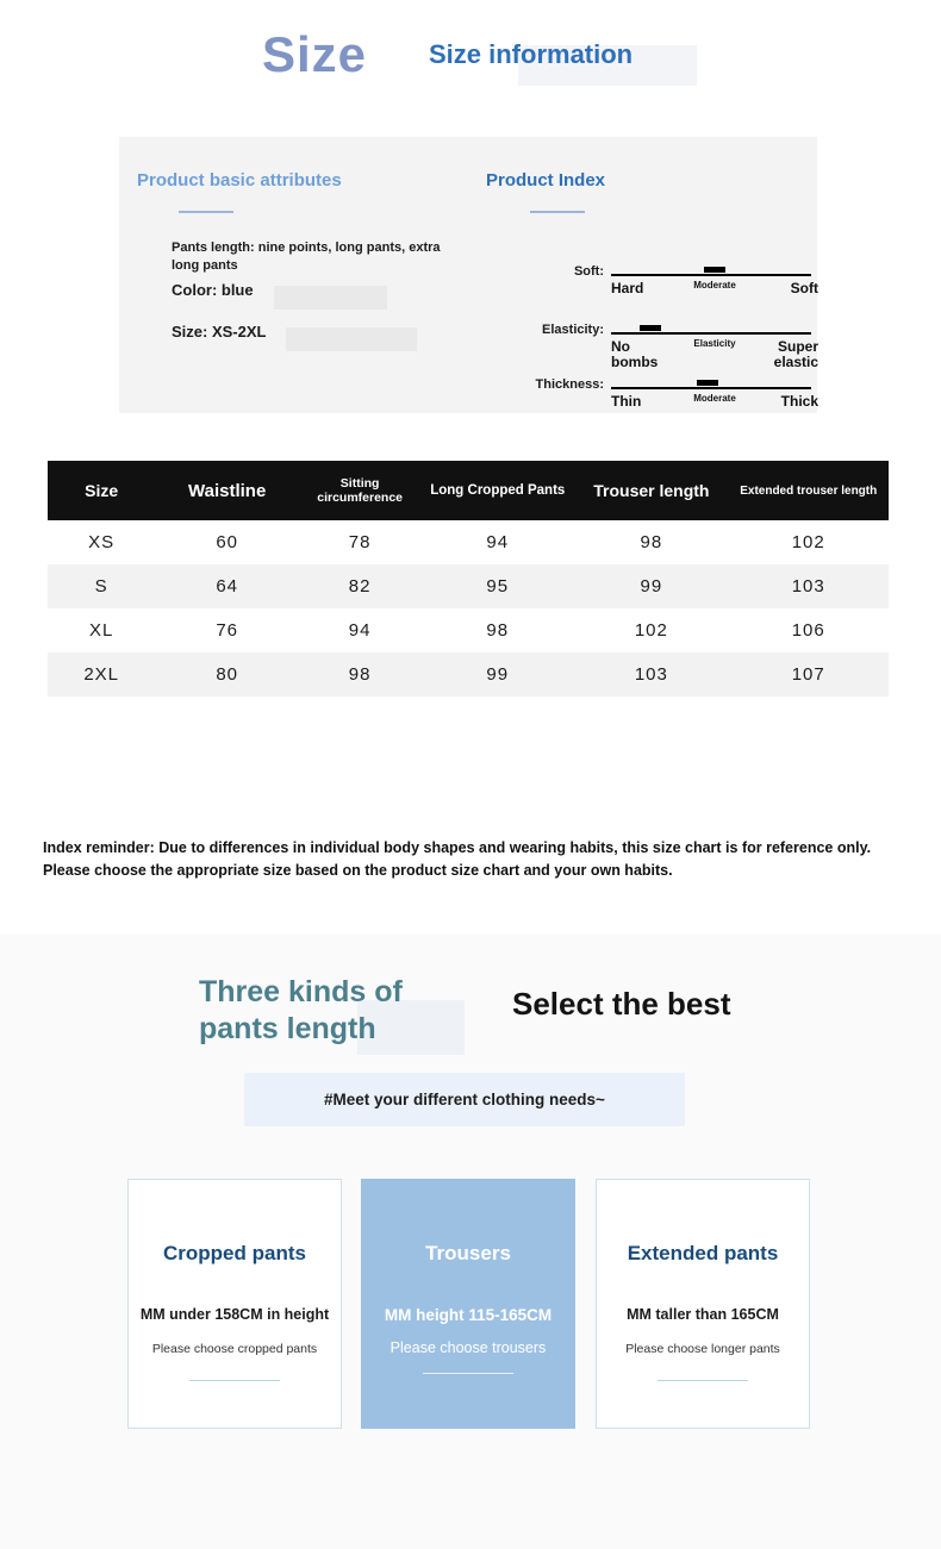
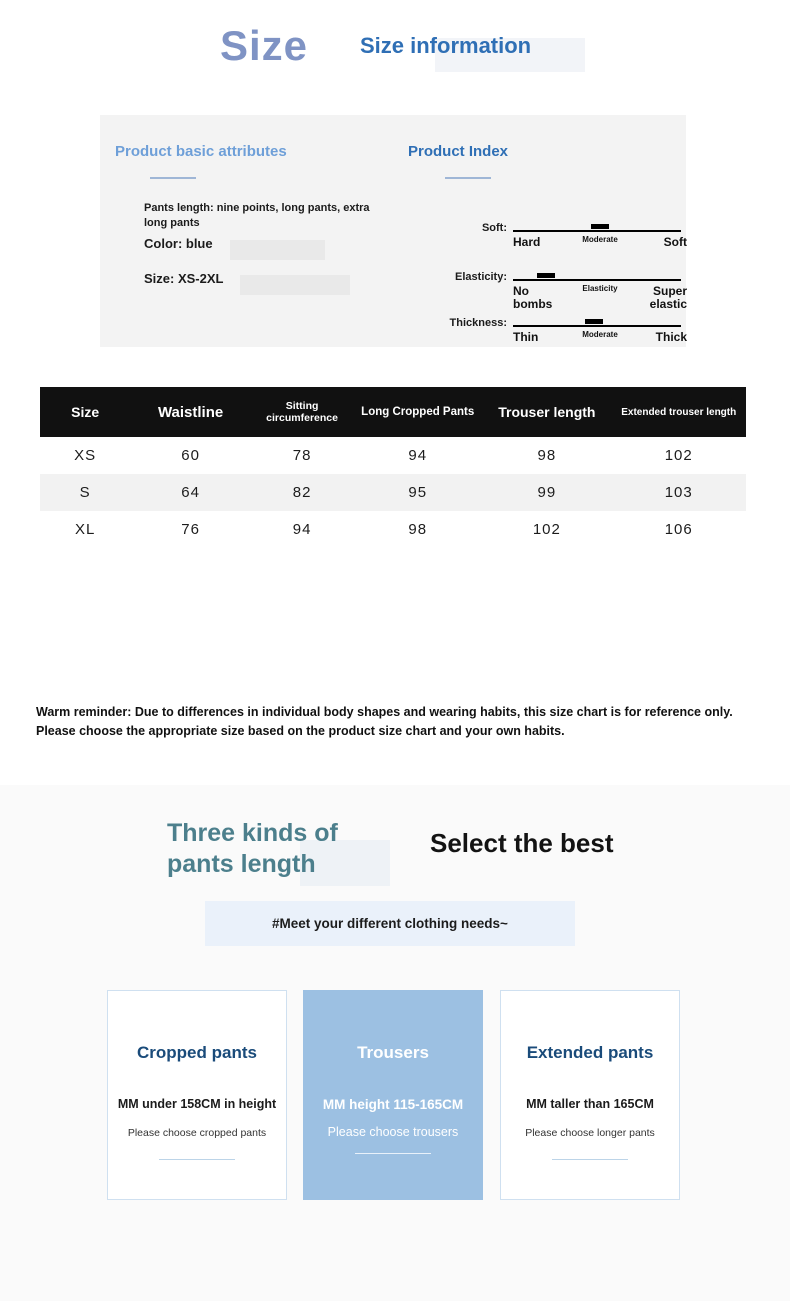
  Size
  Size information
  Product basic attributes
  Product Index
  Pants length: nine points, long pants, extra long pants
  Color: blue
  Size: XS-2XL
  Soft:
  Hard
  Moderate
  Soft
  Elasticity:
  No bombs
  Elasticity
  Super elastic
  Thickness:
  Thin
  Moderate
  Thick
  Size	Waistline	Sitting circumference	Long Cropped Pants	Trouser length	Extended trouser length
  XS	60	78	94	98	102
  S	64	82	95	99	103
  XL	76	94	98	102	106
- 2XL	80	98	99	103	107
- Index reminder: Due to differences in individual body shapes and wearing habits, this size chart is for reference only. Please choose the appropriate size based on the product size chart and your own habits.
+ Warm reminder: Due to differences in individual body shapes and wearing habits, this size chart is for reference only. Please choose the appropriate size based on the product size chart and your own habits.
  Three kinds of pants length
  Select the best
  #Meet your different clothing needs~
  Cropped pants
  MM under 158CM in height
  Please choose cropped pants
  Trousers
  MM height 115-165CM
  Please choose trousers
  Extended pants
  MM taller than 165CM
  Please choose longer pants
